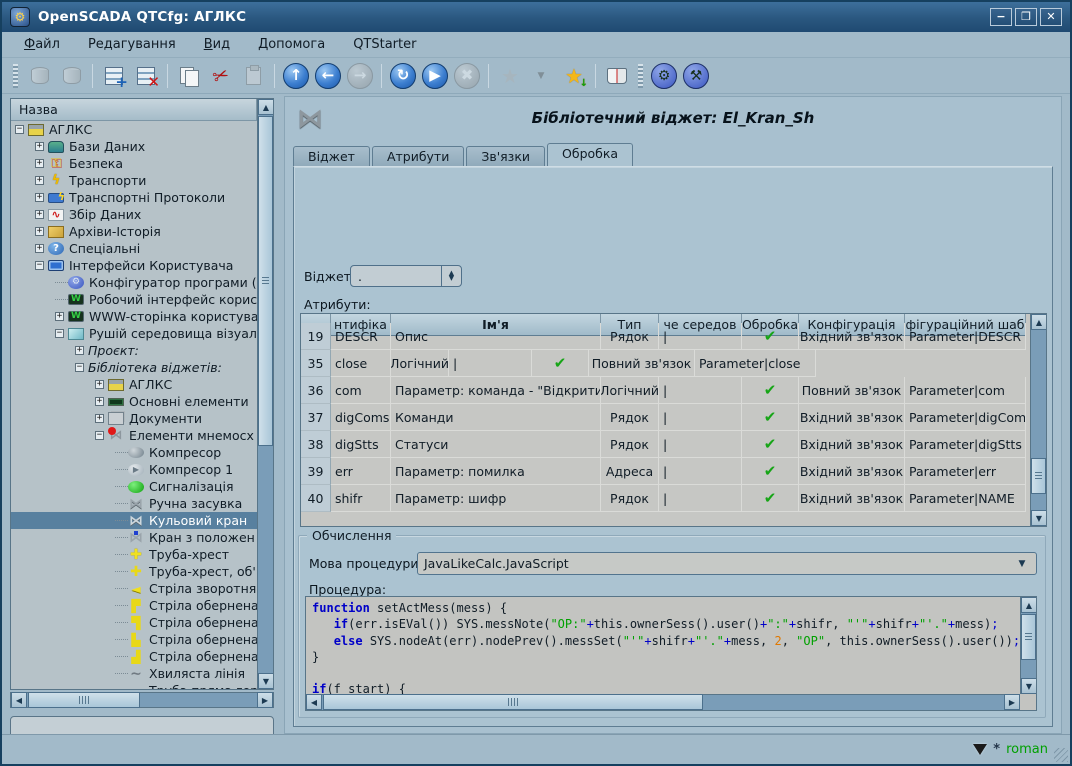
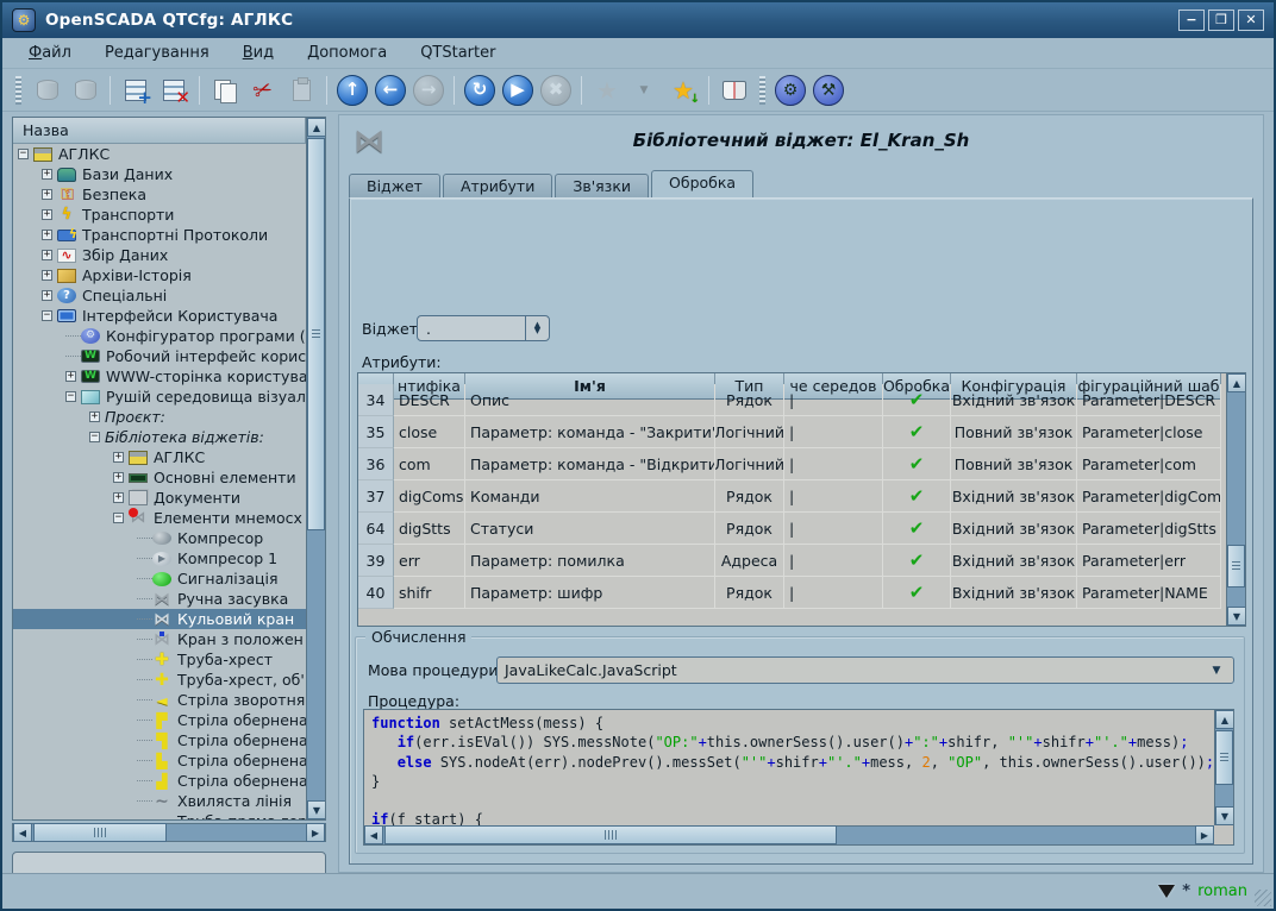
  ⚙
  OpenSCADA QTCfg: АГЛКС
  −
  ❒
  ✕
  Файл
  Редагування
  Вид
  Допомога
  QTStarter
  +
  ✕
  ↑
  ←
  →
  ↻
  ▶
  ✖
  ▼
  ★
  ↓
  ⚙
  ⚒
  Назва
  −
  АГЛКС
  +
  Бази Даних
  +
  Безпека
  +
  Транспорти
  +
  Транспортні Протоколи
  +
  Збір Даних
  +
  Архіви-Історія
  +
  Спеціальні
  −
  Інтерфейси Користувача
  Конфігуратор програми (
  Робочий інтерфейс корис
  +
  WWW-сторінка користува
  −
  Рушій середовища візуал
  +
  Проєкт:
  −
  Бібліотека віджетів:
  +
  АГЛКС
  +
  Основні елементи
  +
  Документи
  −
  Елементи мнемосх
  Компресор
  Компресор 1
  Сигналізація
  Ручна засувка
  Кульовий кран
  Кран з положен
  Труба-хрест
  Труба-хрест, об'
  Стріла зворотня
  Стріла обернена
  Стріла обернена
  Стріла обернена
  Стріла обернена
  Хвиляста лінія
  ▲
  ▼
  ◀
  ▶
  ⋈
  Бібліотечний віджет: El_Kran_Sh
  Віджет
  Атрибути
  Зв'язки
  Обробка
  Віджет
  .
  ▲
  ▼
  Атрибути:
  нтифіка
  Ім'я
  Тип
  че середов
  Обробка
  Конфігурація
  фігураційний шаб
- 19
+ 34
  DESCR
  Опис
  Рядок
  |
  ✔
  Вхідний зв'язок
  Parameter|DESCR
  35
  close
+ Параметр: команда - "Закрити"
  Логічний
  |
  ✔
  Повний зв'язок
  Parameter|close
  36
  com
  Параметр: команда - "Відкрити
  Логічний
  |
  ✔
  Повний зв'язок
  Parameter|com
  37
  digComs
  Команди
  Рядок
  |
  ✔
  Вхідний зв'язок
  Parameter|digCom
- 38
+ 64
  digStts
  Статуси
  Рядок
  |
  ✔
  Вхідний зв'язок
  Parameter|digStts
  39
  err
  Параметр: помилка
  Адреса
  |
  ✔
  Вхідний зв'язок
  Parameter|err
  40
  shifr
  Параметр: шифр
  Рядок
  |
  ✔
  Вхідний зв'язок
  Parameter|NAME
  ▲
  ▼
  Обчислення
  Мова процедури
  JavaLikeCalc.JavaScript
  ▼
  Процедура:
  function setActMess(mess) {
  if(err.isEVal()) SYS.messNote("OP:"+this.ownerSess().user()+":"+shifr, "'"+shifr+"'."+mess); else SYS.nodeAt(err).nodePrev().messSet("'"+shifr+"'."+mess, 2, "OP", this.ownerSess().user());
  }
  if(f_start) {
  ▲
  ▼
  ◀
  ▶
  *
  roman
